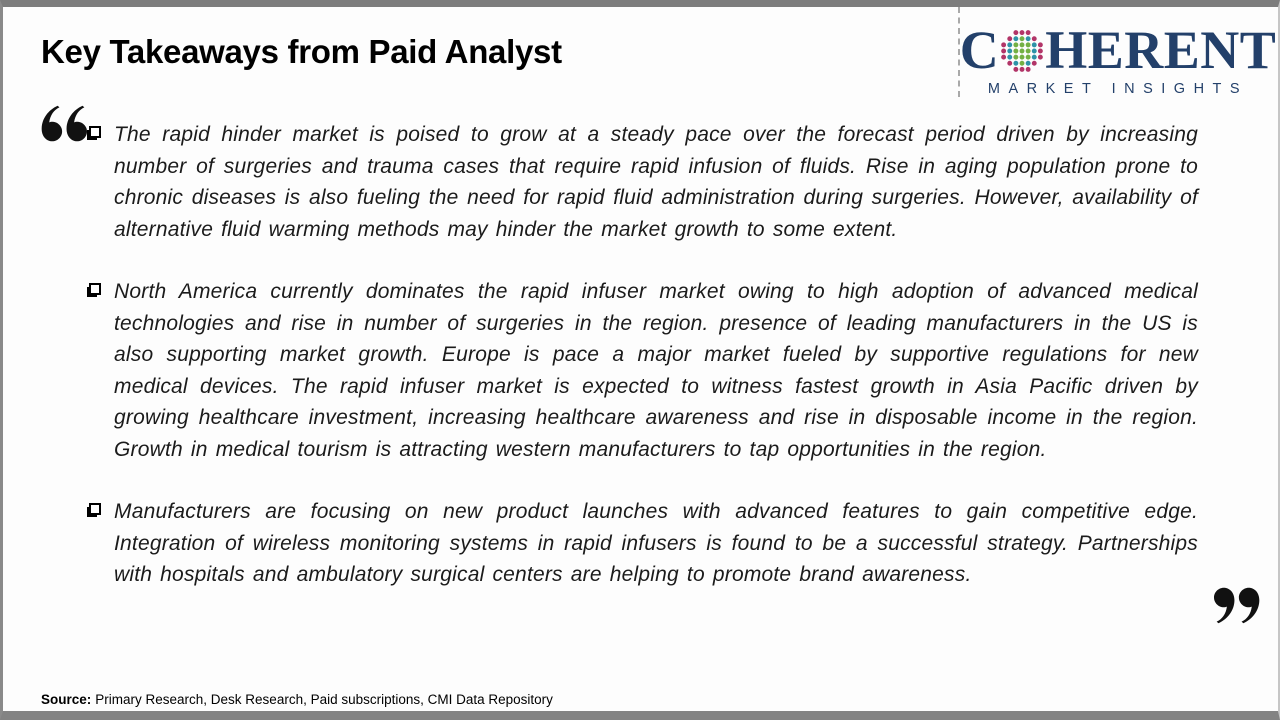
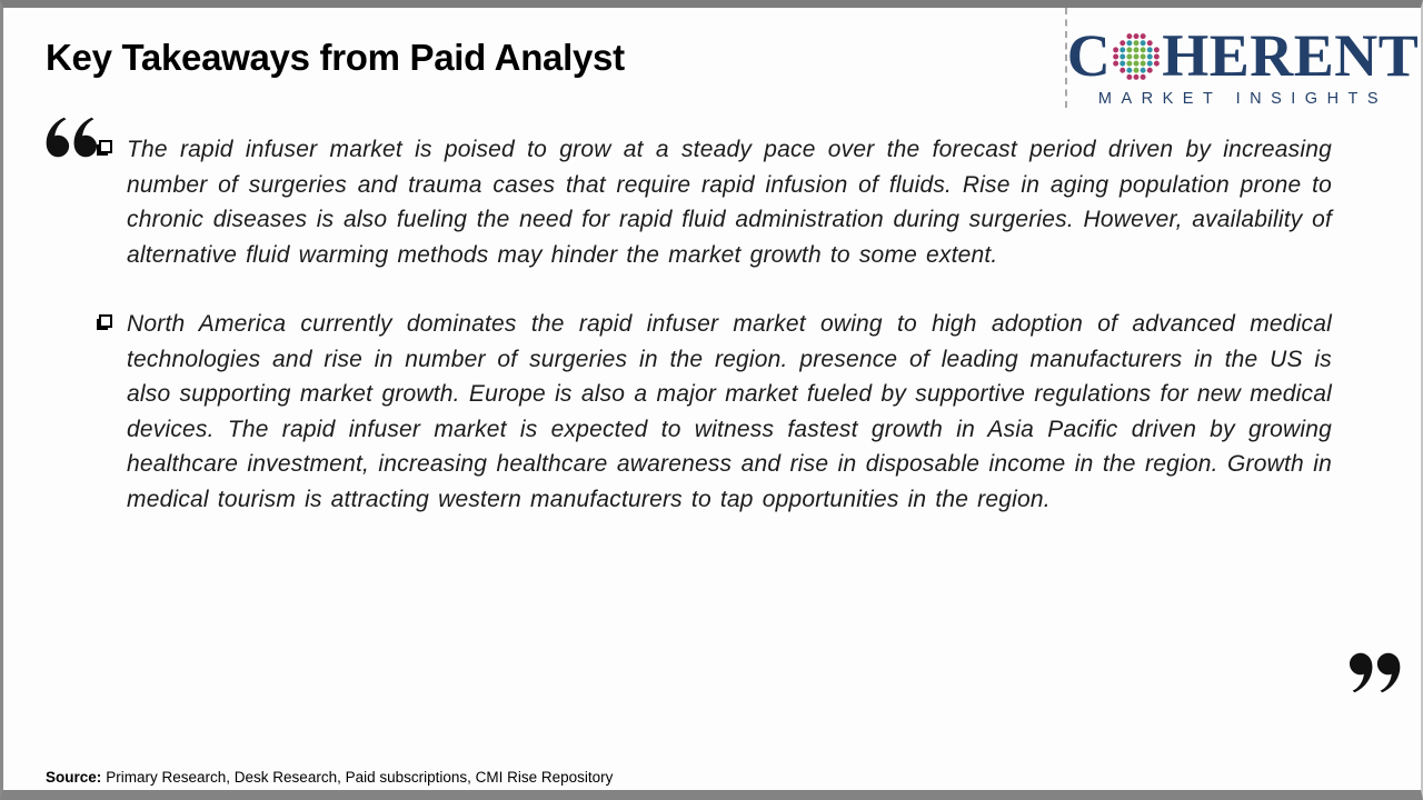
  Key Takeaways from Paid Analyst
  C
  HERENT
  MARKET INSIGHTS
- The rapid hinder market is poised to grow at a steady pace over the forecast period driven by increasing number of surgeries and trauma cases that require rapid infusion of fluids. Rise in aging population prone to chronic diseases is also fueling the need for rapid fluid administration during surgeries. However, availability of alternative fluid warming methods may hinder the market growth to some extent.
+ The rapid infuser market is poised to grow at a steady pace over the forecast period driven by increasing number of surgeries and trauma cases that require rapid infusion of fluids. Rise in aging population prone to chronic diseases is also fueling the need for rapid fluid administration during surgeries. However, availability of alternative fluid warming methods may hinder the market growth to some extent.
- North America currently dominates the rapid infuser market owing to high adoption of advanced medical technologies and rise in number of surgeries in the region. presence of leading manufacturers in the US is also supporting market growth. Europe is pace a major market fueled by supportive regulations for new medical devices. The rapid infuser market is expected to witness fastest growth in Asia Pacific driven by growing healthcare investment, increasing healthcare awareness and rise in disposable income in the region. Growth in medical tourism is attracting western manufacturers to tap opportunities in the region.
+ North America currently dominates the rapid infuser market owing to high adoption of advanced medical technologies and rise in number of surgeries in the region. presence of leading manufacturers in the US is also supporting market growth. Europe is also a major market fueled by supportive regulations for new medical devices. The rapid infuser market is expected to witness fastest growth in Asia Pacific driven by growing healthcare investment, increasing healthcare awareness and rise in disposable income in the region. Growth in medical tourism is attracting western manufacturers to tap opportunities in the region.
- Manufacturers are focusing on new product launches with advanced features to gain competitive edge. Integration of wireless monitoring systems in rapid infusers is found to be a successful strategy. Partnerships with hospitals and ambulatory surgical centers are helping to promote brand awareness.
- Source: Primary Research, Desk Research, Paid subscriptions, CMI Data Repository
+ Source: Primary Research, Desk Research, Paid subscriptions, CMI Rise Repository
